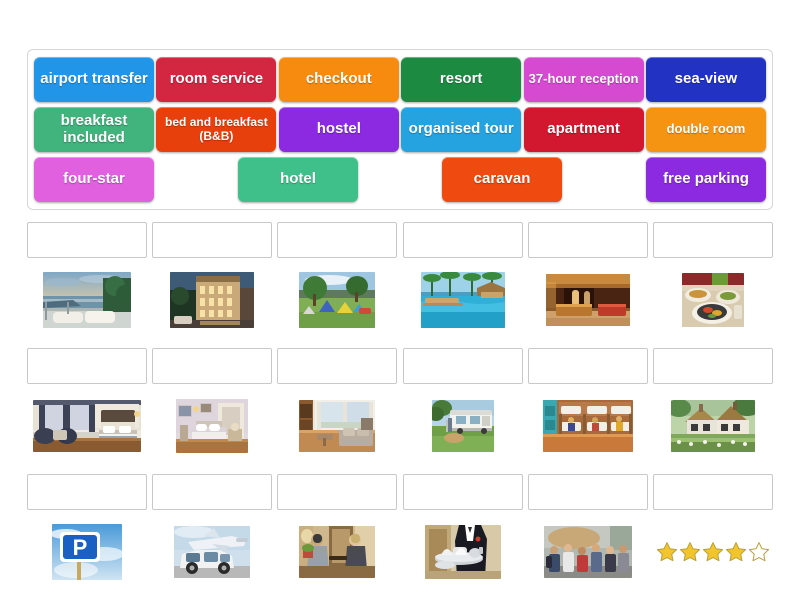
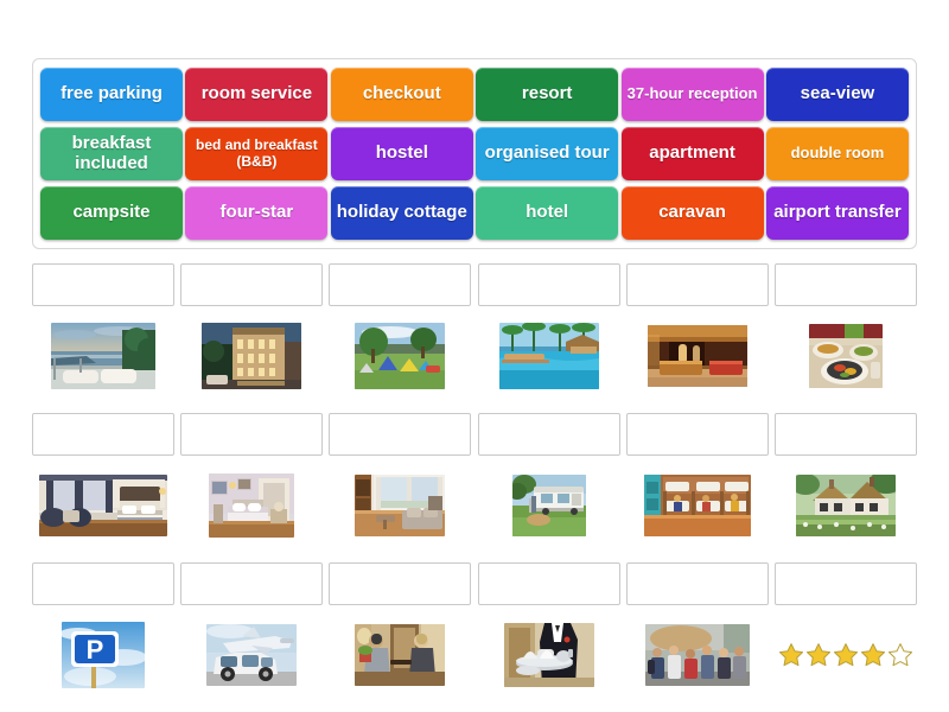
- airport transfer
+ free parking
  room service
  checkout
  resort
  37-hour reception
  sea-view
  breakfast included
  bed and breakfast (B&B)
  hostel
  organised tour
  apartment
  double room
+ campsite
  four-star
+ holiday cottage
  hotel
  caravan
- free parking
+ airport transfer
  P
